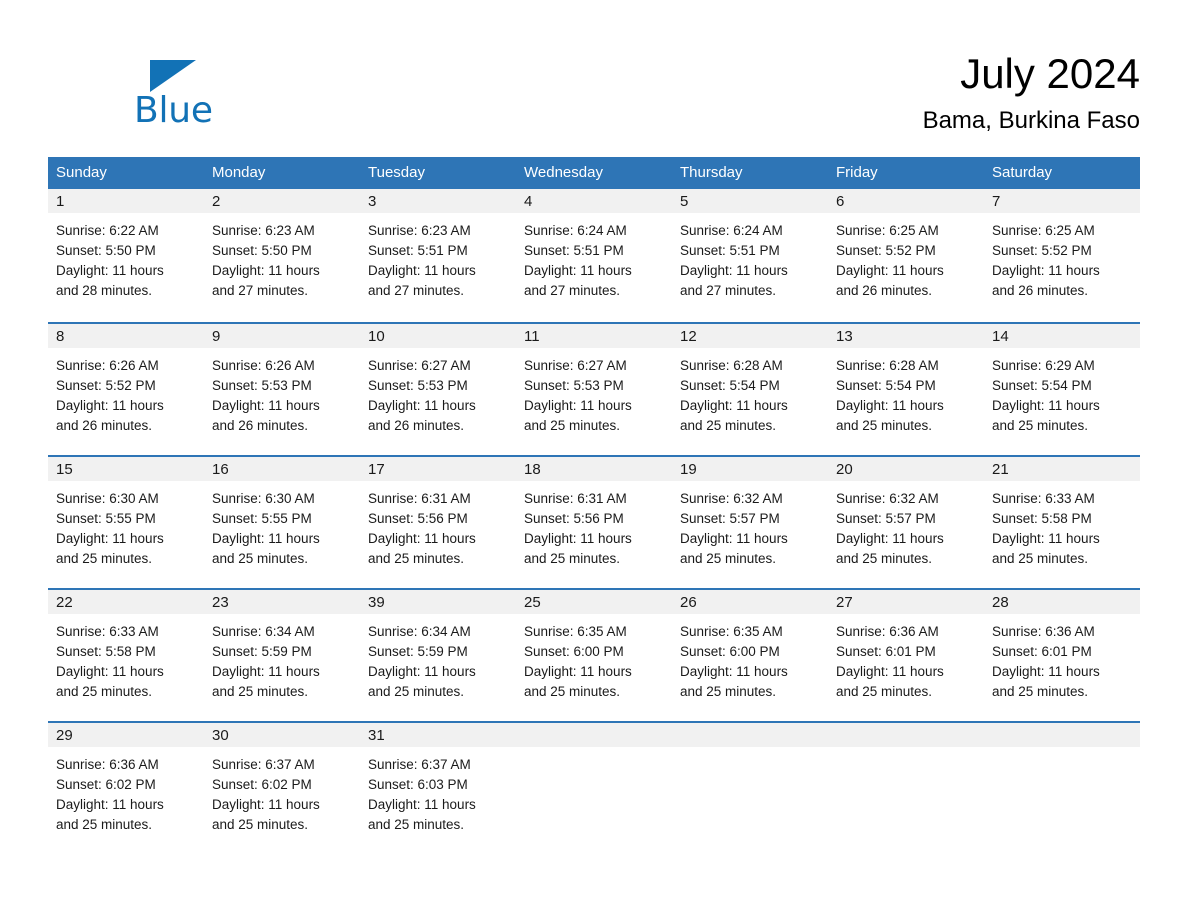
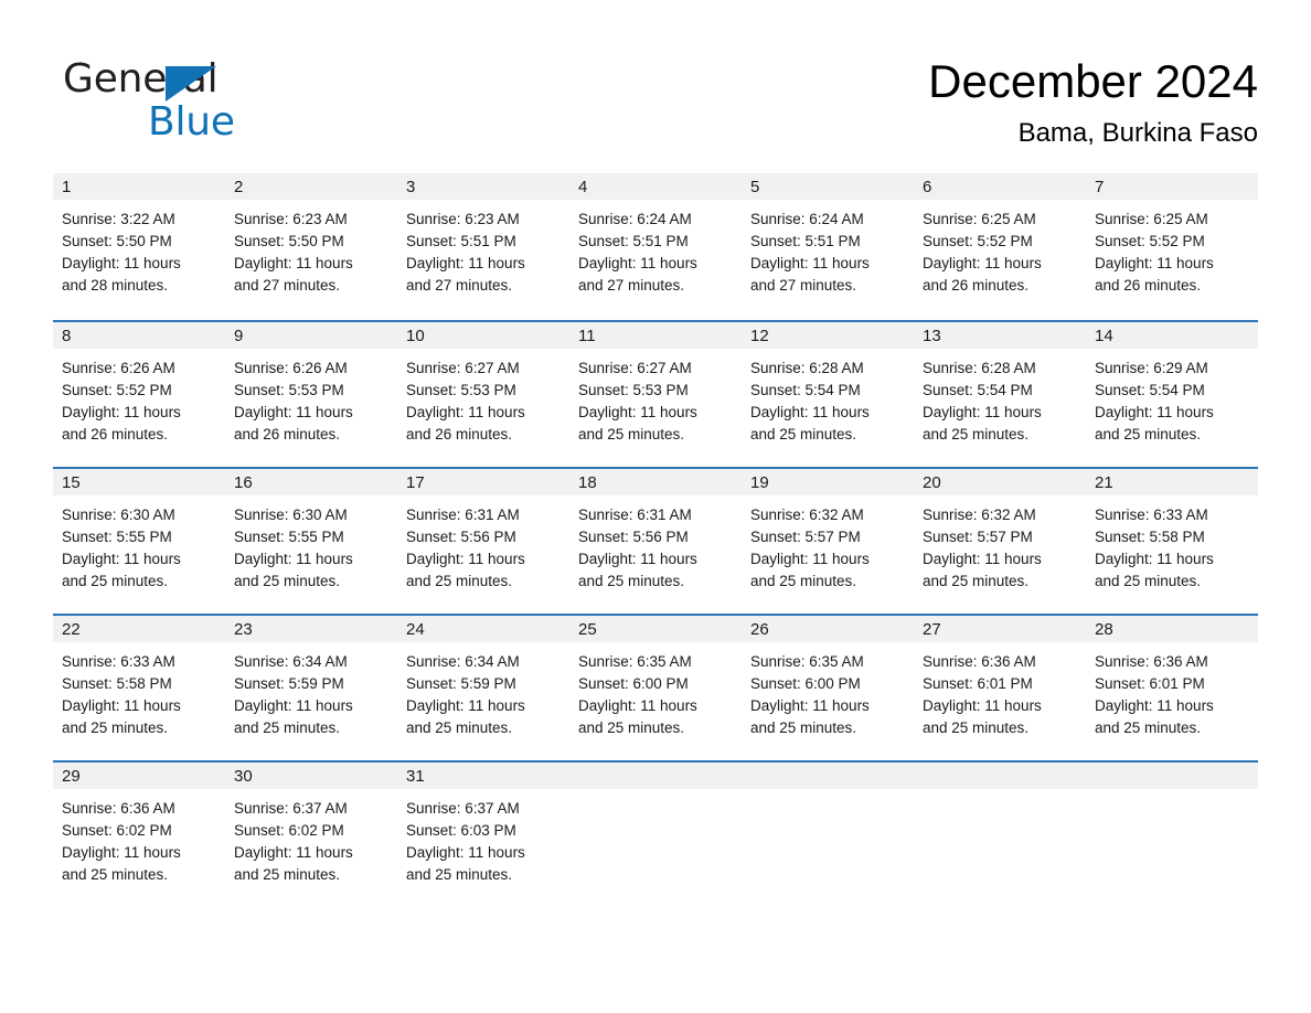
+ General
  Blue
- July 2024
+ December 2024
  Bama, Burkina Faso
- Sunday
- Monday
- Tuesday
- Wednesday
- Thursday
- Friday
- Saturday
  1
- Sunrise: 6:22 AM
+ Sunrise: 3:22 AM
  Sunset: 5:50 PM
  Daylight: 11 hours
  and 28 minutes.
  2
  Sunrise: 6:23 AM
  Sunset: 5:50 PM
  Daylight: 11 hours
  and 27 minutes.
  3
  Sunrise: 6:23 AM
  Sunset: 5:51 PM
  Daylight: 11 hours
  and 27 minutes.
  4
  Sunrise: 6:24 AM
  Sunset: 5:51 PM
  Daylight: 11 hours
  and 27 minutes.
  5
  Sunrise: 6:24 AM
  Sunset: 5:51 PM
  Daylight: 11 hours
  and 27 minutes.
  6
  Sunrise: 6:25 AM
  Sunset: 5:52 PM
  Daylight: 11 hours
  and 26 minutes.
  7
  Sunrise: 6:25 AM
  Sunset: 5:52 PM
  Daylight: 11 hours
  and 26 minutes.
  8
  Sunrise: 6:26 AM
  Sunset: 5:52 PM
  Daylight: 11 hours
  and 26 minutes.
  9
  Sunrise: 6:26 AM
  Sunset: 5:53 PM
  Daylight: 11 hours
  and 26 minutes.
  10
  Sunrise: 6:27 AM
  Sunset: 5:53 PM
  Daylight: 11 hours
  and 26 minutes.
  11
  Sunrise: 6:27 AM
  Sunset: 5:53 PM
  Daylight: 11 hours
  and 25 minutes.
  12
  Sunrise: 6:28 AM
  Sunset: 5:54 PM
  Daylight: 11 hours
  and 25 minutes.
  13
  Sunrise: 6:28 AM
  Sunset: 5:54 PM
  Daylight: 11 hours
  and 25 minutes.
  14
  Sunrise: 6:29 AM
  Sunset: 5:54 PM
  Daylight: 11 hours
  and 25 minutes.
  15
  Sunrise: 6:30 AM
  Sunset: 5:55 PM
  Daylight: 11 hours
  and 25 minutes.
  16
  Sunrise: 6:30 AM
  Sunset: 5:55 PM
  Daylight: 11 hours
  and 25 minutes.
  17
  Sunrise: 6:31 AM
  Sunset: 5:56 PM
  Daylight: 11 hours
  and 25 minutes.
  18
  Sunrise: 6:31 AM
  Sunset: 5:56 PM
  Daylight: 11 hours
  and 25 minutes.
  19
  Sunrise: 6:32 AM
  Sunset: 5:57 PM
  Daylight: 11 hours
  and 25 minutes.
  20
  Sunrise: 6:32 AM
  Sunset: 5:57 PM
  Daylight: 11 hours
  and 25 minutes.
  21
  Sunrise: 6:33 AM
  Sunset: 5:58 PM
  Daylight: 11 hours
  and 25 minutes.
  22
  Sunrise: 6:33 AM
  Sunset: 5:58 PM
  Daylight: 11 hours
  and 25 minutes.
  23
  Sunrise: 6:34 AM
  Sunset: 5:59 PM
  Daylight: 11 hours
  and 25 minutes.
- 39
+ 24
  Sunrise: 6:34 AM
  Sunset: 5:59 PM
  Daylight: 11 hours
  and 25 minutes.
  25
  Sunrise: 6:35 AM
  Sunset: 6:00 PM
  Daylight: 11 hours
  and 25 minutes.
  26
  Sunrise: 6:35 AM
  Sunset: 6:00 PM
  Daylight: 11 hours
  and 25 minutes.
  27
  Sunrise: 6:36 AM
  Sunset: 6:01 PM
  Daylight: 11 hours
  and 25 minutes.
  28
  Sunrise: 6:36 AM
  Sunset: 6:01 PM
  Daylight: 11 hours
  and 25 minutes.
  29
  Sunrise: 6:36 AM
  Sunset: 6:02 PM
  Daylight: 11 hours
  and 25 minutes.
  30
  Sunrise: 6:37 AM
  Sunset: 6:02 PM
  Daylight: 11 hours
  and 25 minutes.
  31
  Sunrise: 6:37 AM
  Sunset: 6:03 PM
  Daylight: 11 hours
  and 25 minutes.
